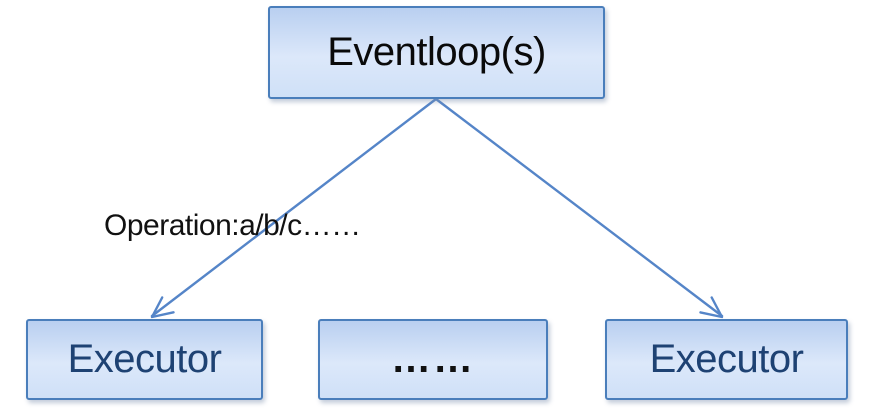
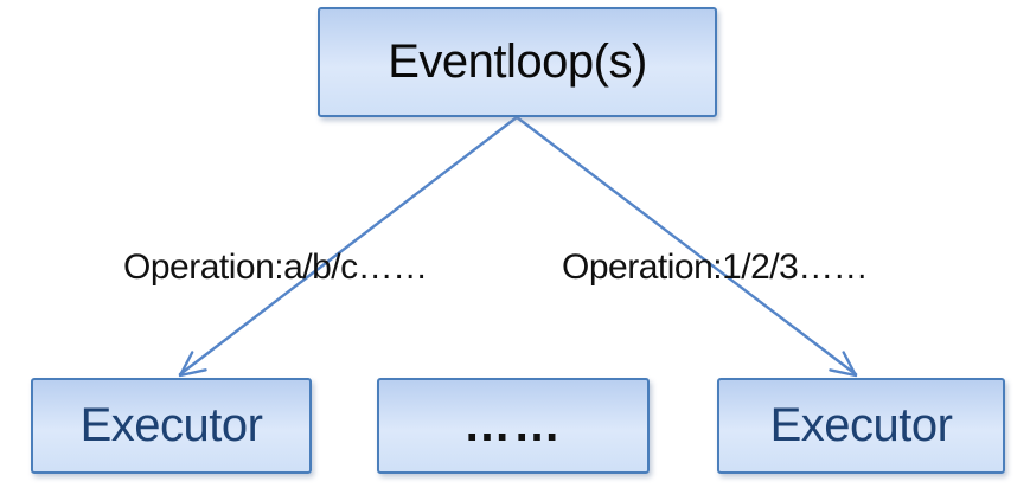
  Eventloop(s)
  Operation:a/b/c……
+ Operation:1/2/3……
  Executor
  ……
  Executor
